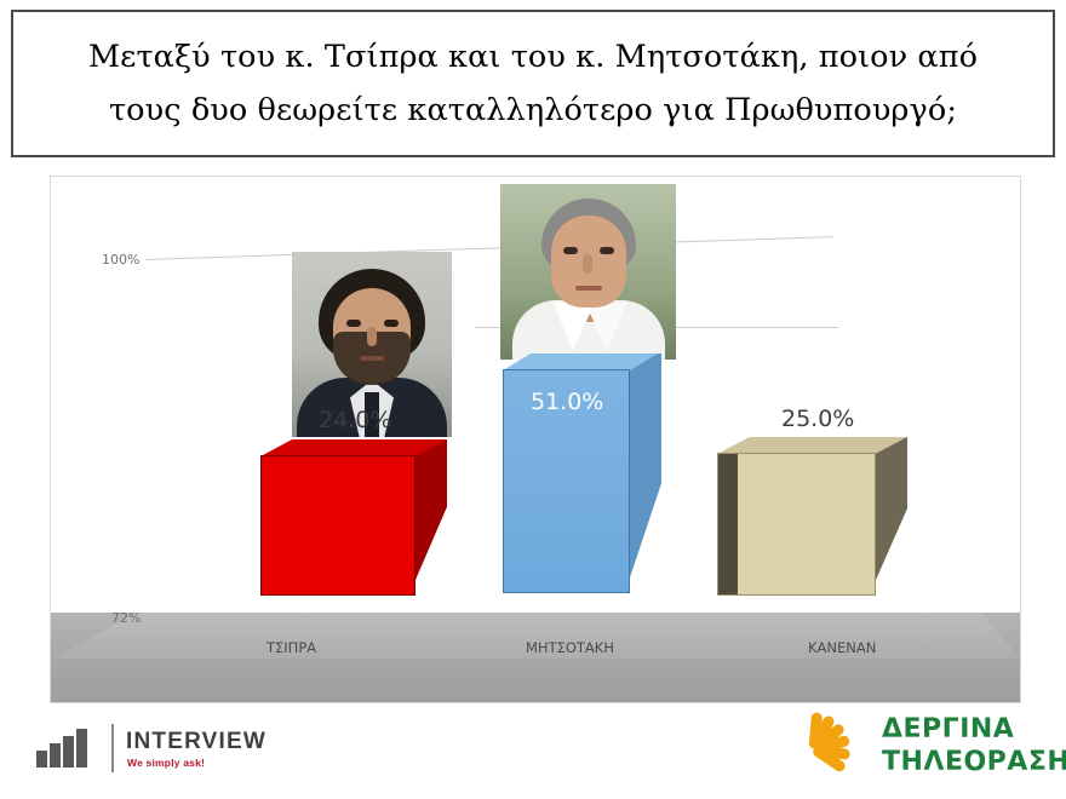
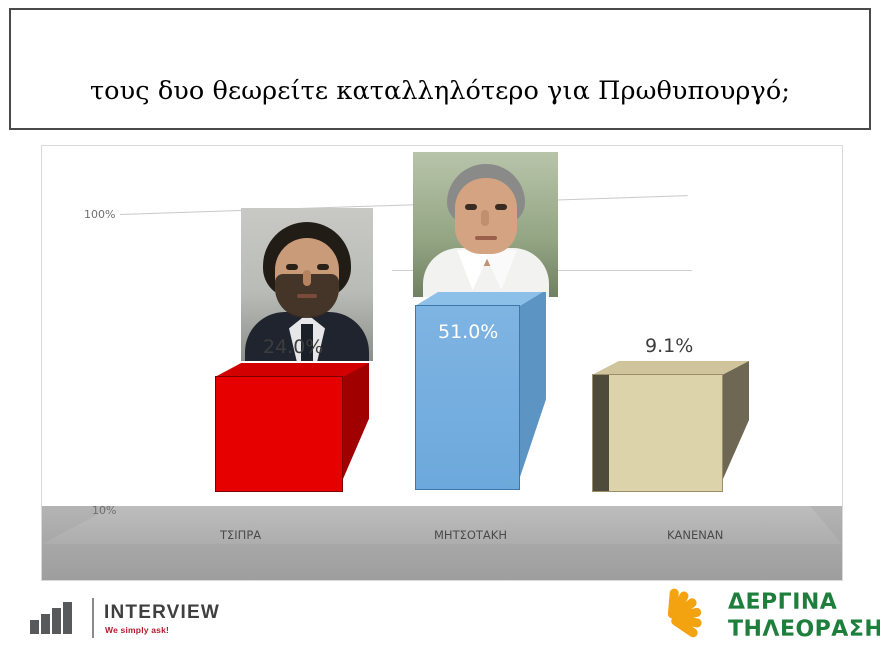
- Μεταξύ του κ. Τσίπρα και του κ. Μητσοτάκη, ποιον από
  τους δυο θεωρείτε καταλληλότερο για Πρωθυπουργό;
  100%
- 72%
+ 10%
  24.0%
  51.0%
- 25.0%
+ 9.1%
  ΤΣΙΠΡΑ
  ΜΗΤΣΟΤΑΚΗ
  ΚΑΝΕΝΑΝ
  INTERVIEW
  We simply ask!
  ΔΕΡΓΙΝΑ
  ΤΗΛΕΟΡΑΣΗ
